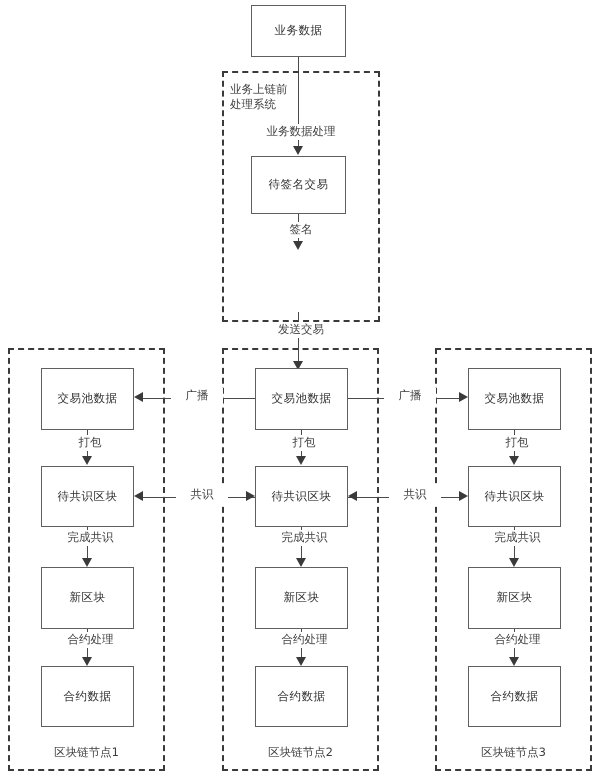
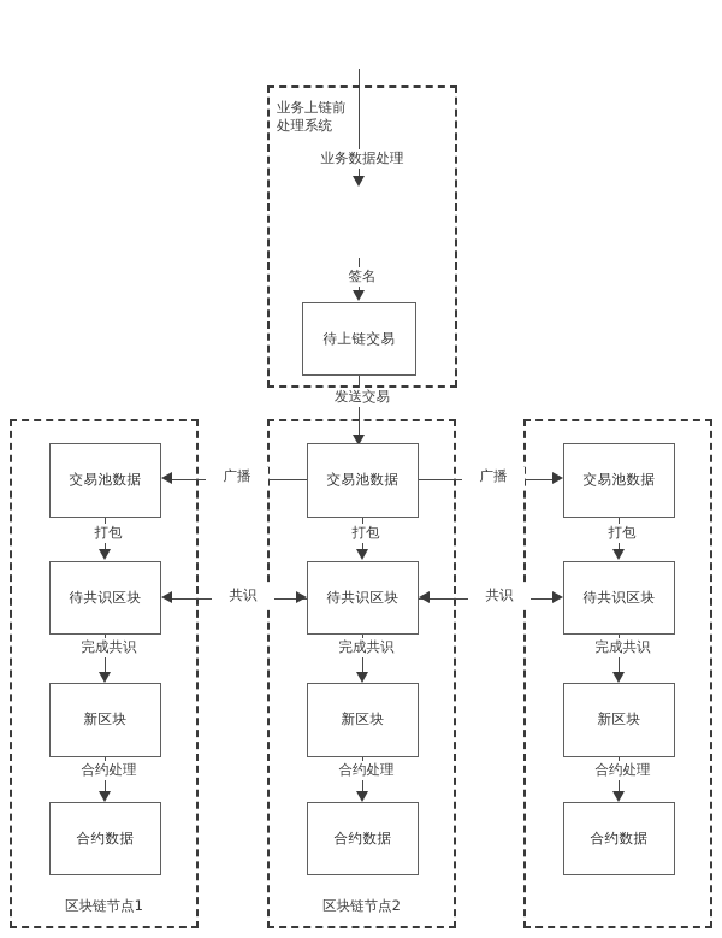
- 业务数据
  业务数据处理
  业务上链前
  处理系统
- 待签名交易
  签名
+ 待上链交易
  发送交易
  区块链节点1
  交易池数据
  打包
  待共识区块
  完成共识
  新区块
  合约处理
  合约数据
  区块链节点2
  交易池数据
  打包
  待共识区块
  完成共识
  新区块
  合约处理
  合约数据
- 区块链节点3
  交易池数据
  打包
  待共识区块
  完成共识
  新区块
  合约处理
  合约数据
  广播
  广播
  共识
  共识
